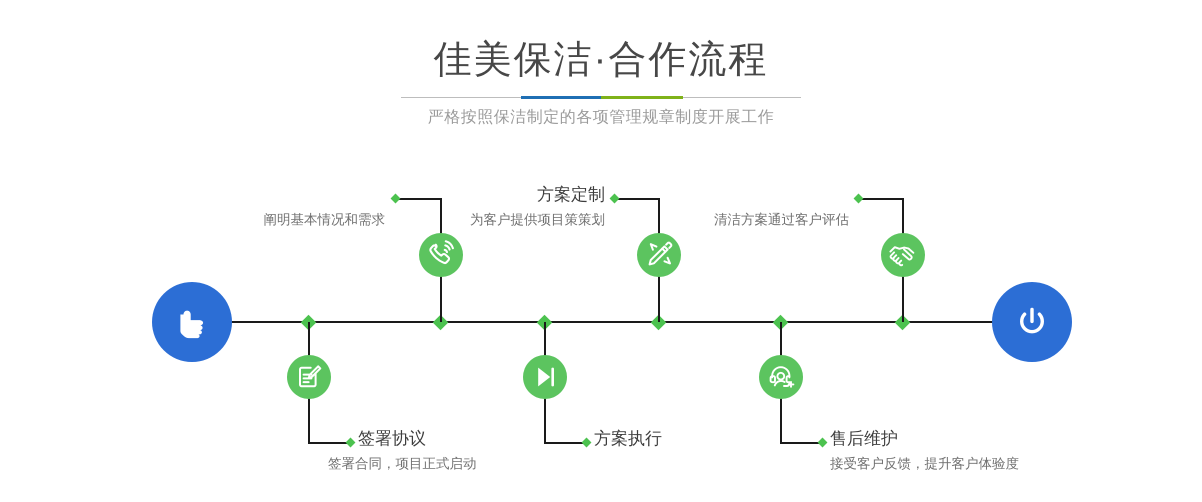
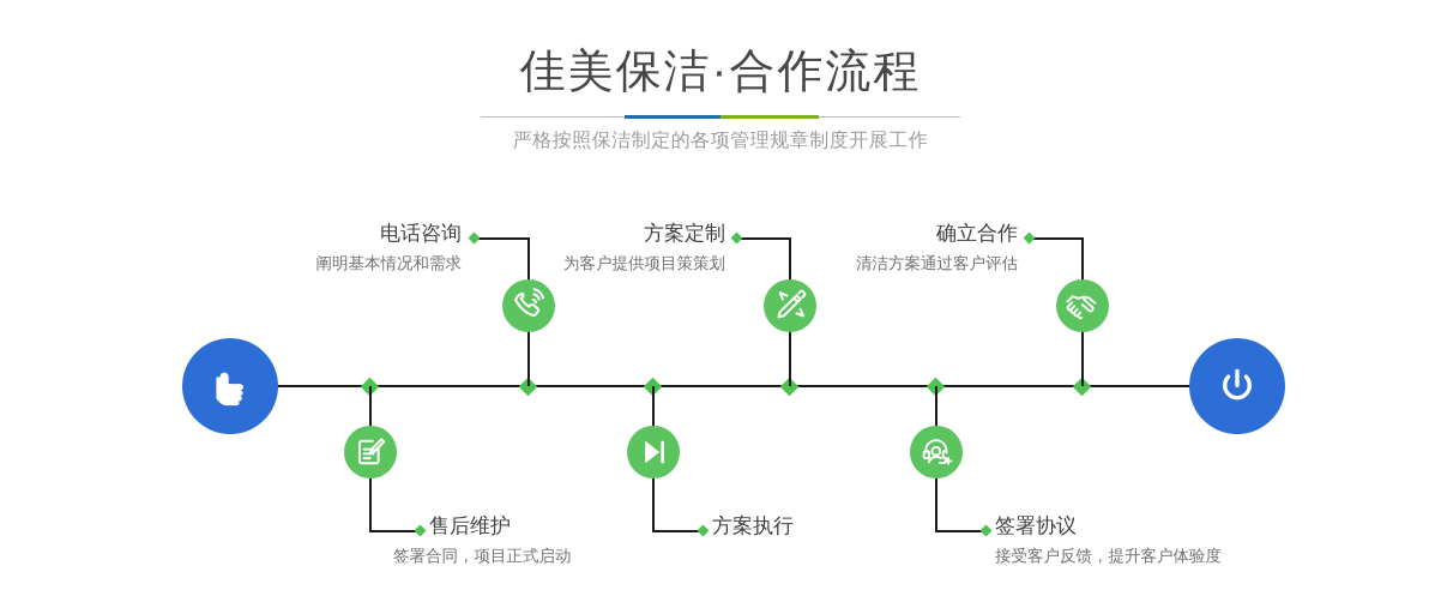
  佳美保洁·合作流程
  严格按照保洁制定的各项管理规章制度开展工作
+ 电话咨询
  阐明基本情况和需求
- 签署协议
+ 售后维护
  签署合同，项目正式启动
  方案定制
  为客户提供项目策策划
  方案执行
+ 确立合作
  清洁方案通过客户评估
- 售后维护
+ 签署协议
  接受客户反馈，提升客户体验度
